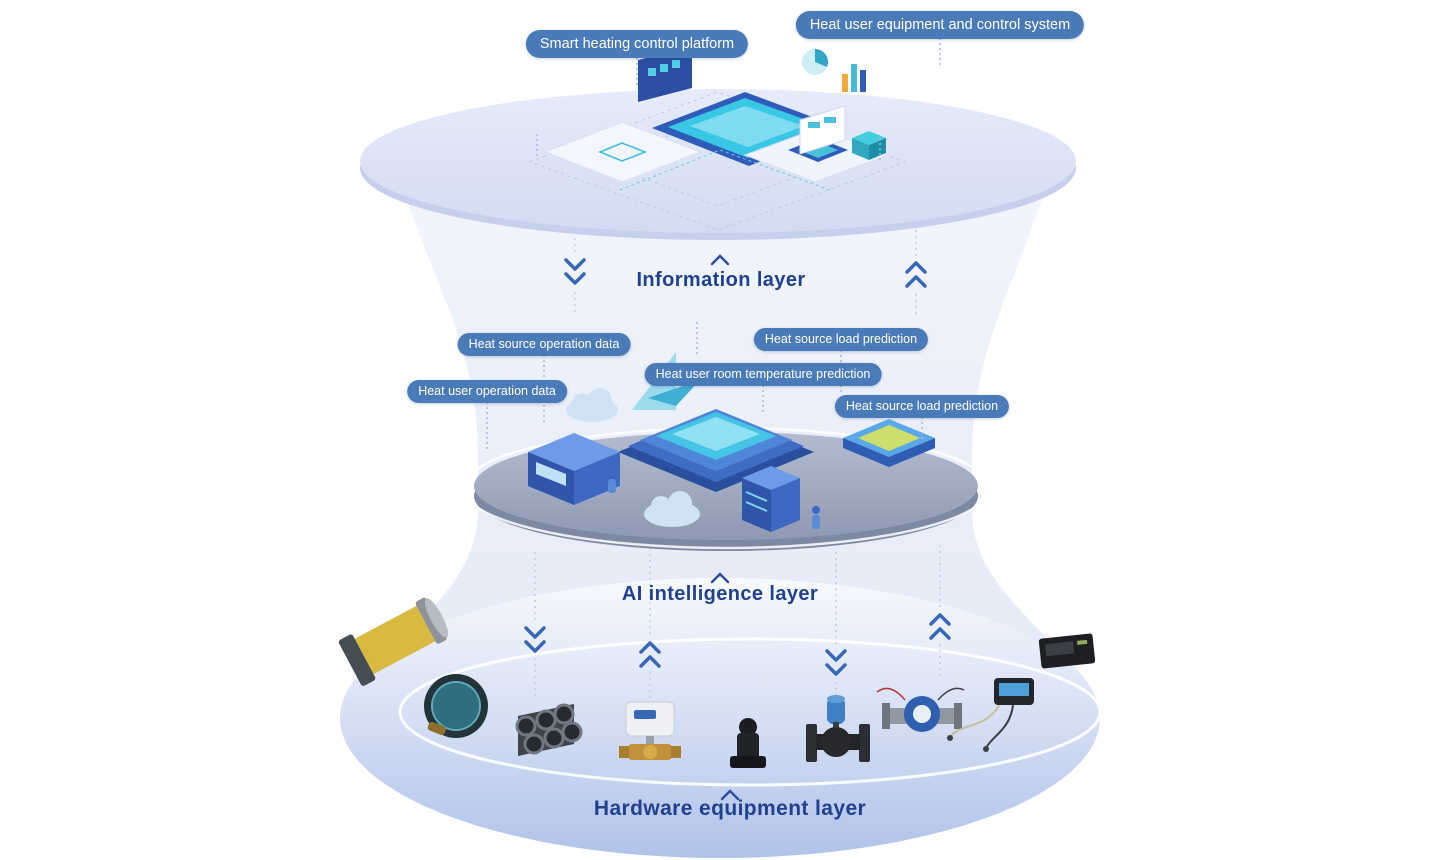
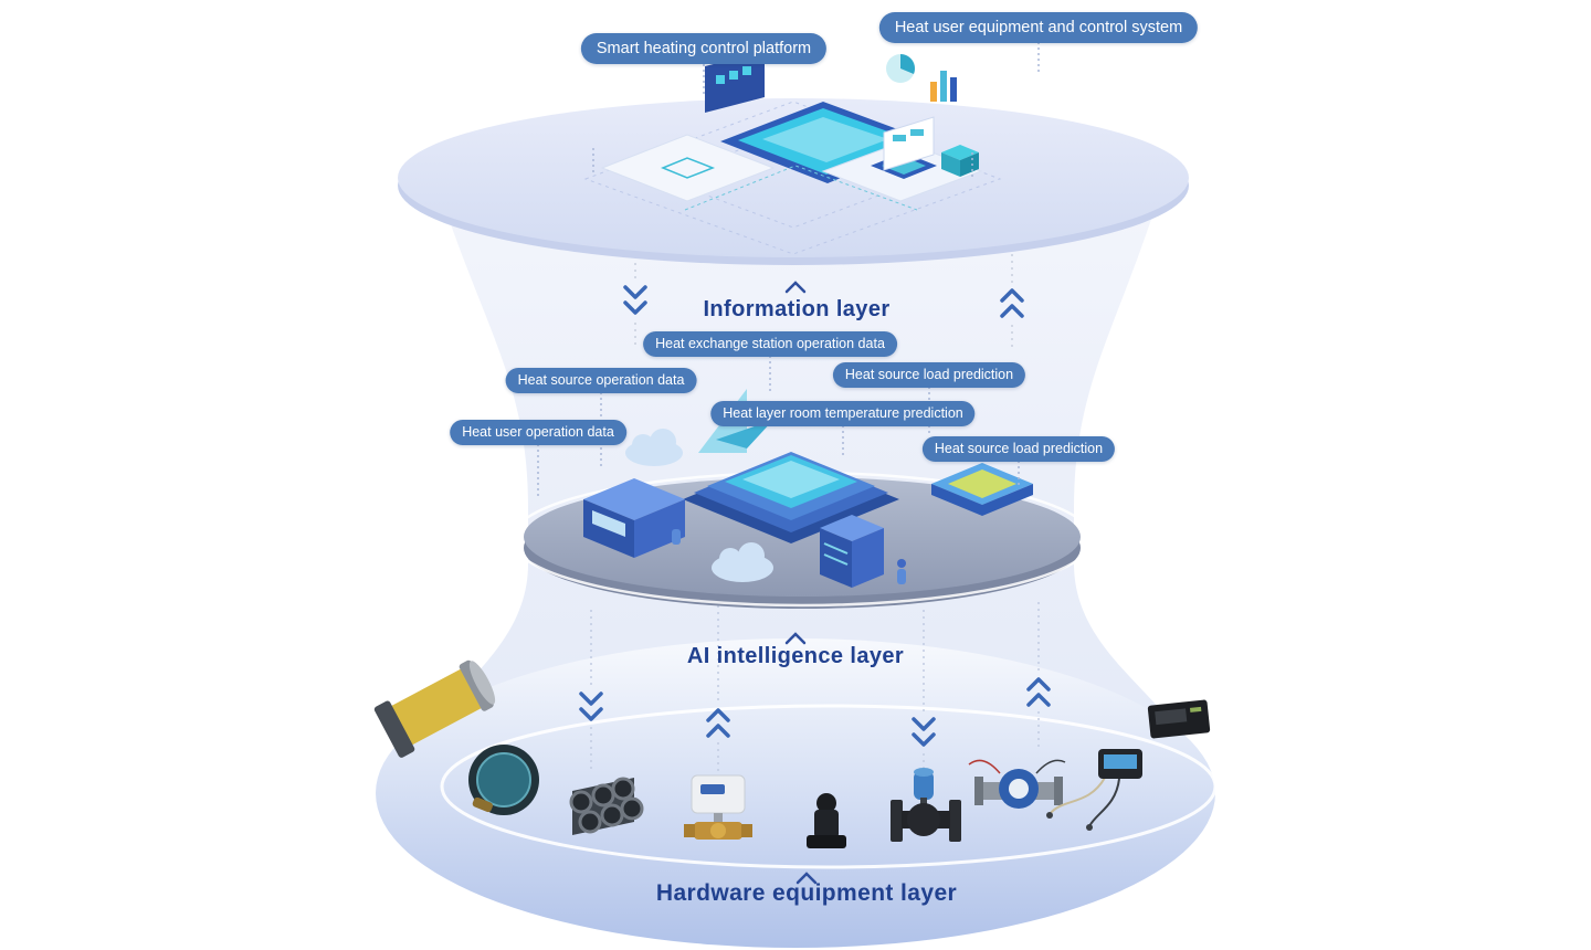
  Smart heating control platform
  Heat user equipment and control system
  Information layer
+ Heat exchange station operation data
  Heat source load prediction
  Heat source operation data
- Heat user room temperature prediction
+ Heat layer room temperature prediction
  Heat user operation data
  Heat source load prediction
  AI intelligence layer
  Hardware equipment layer
